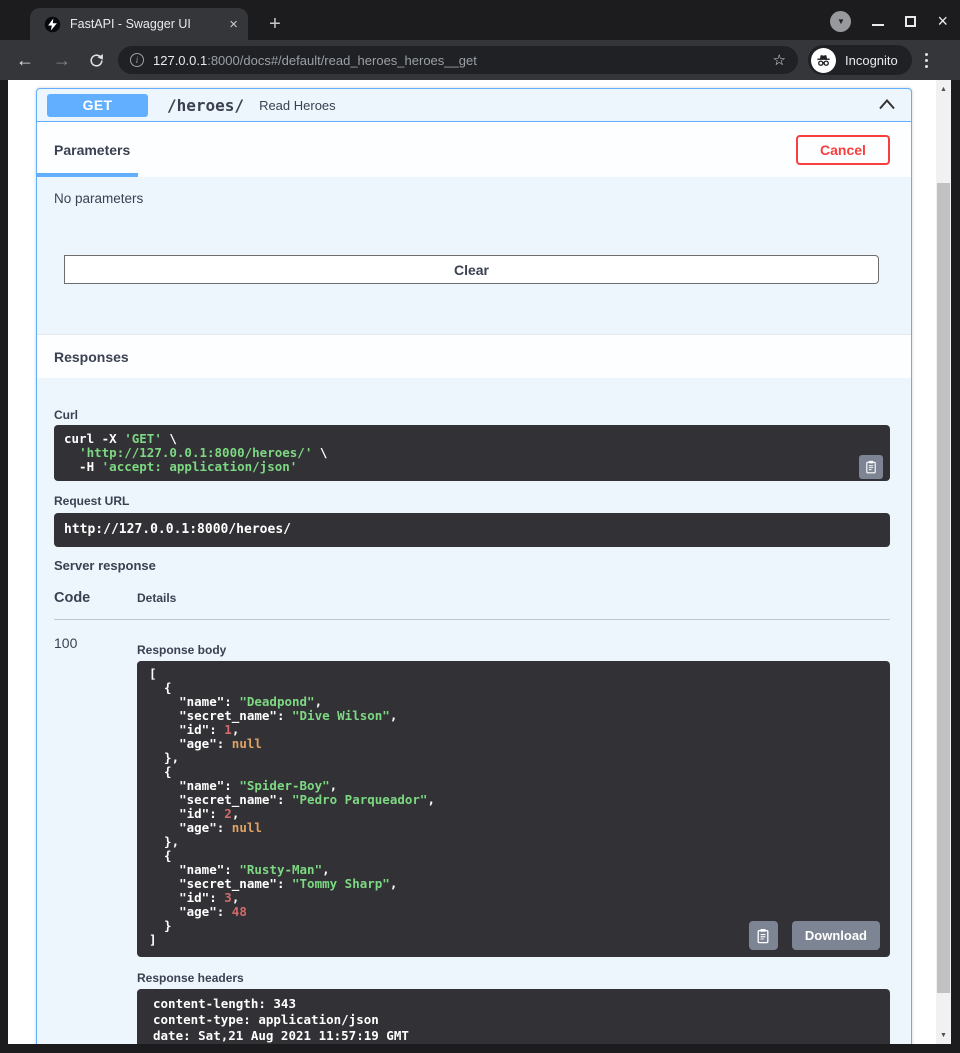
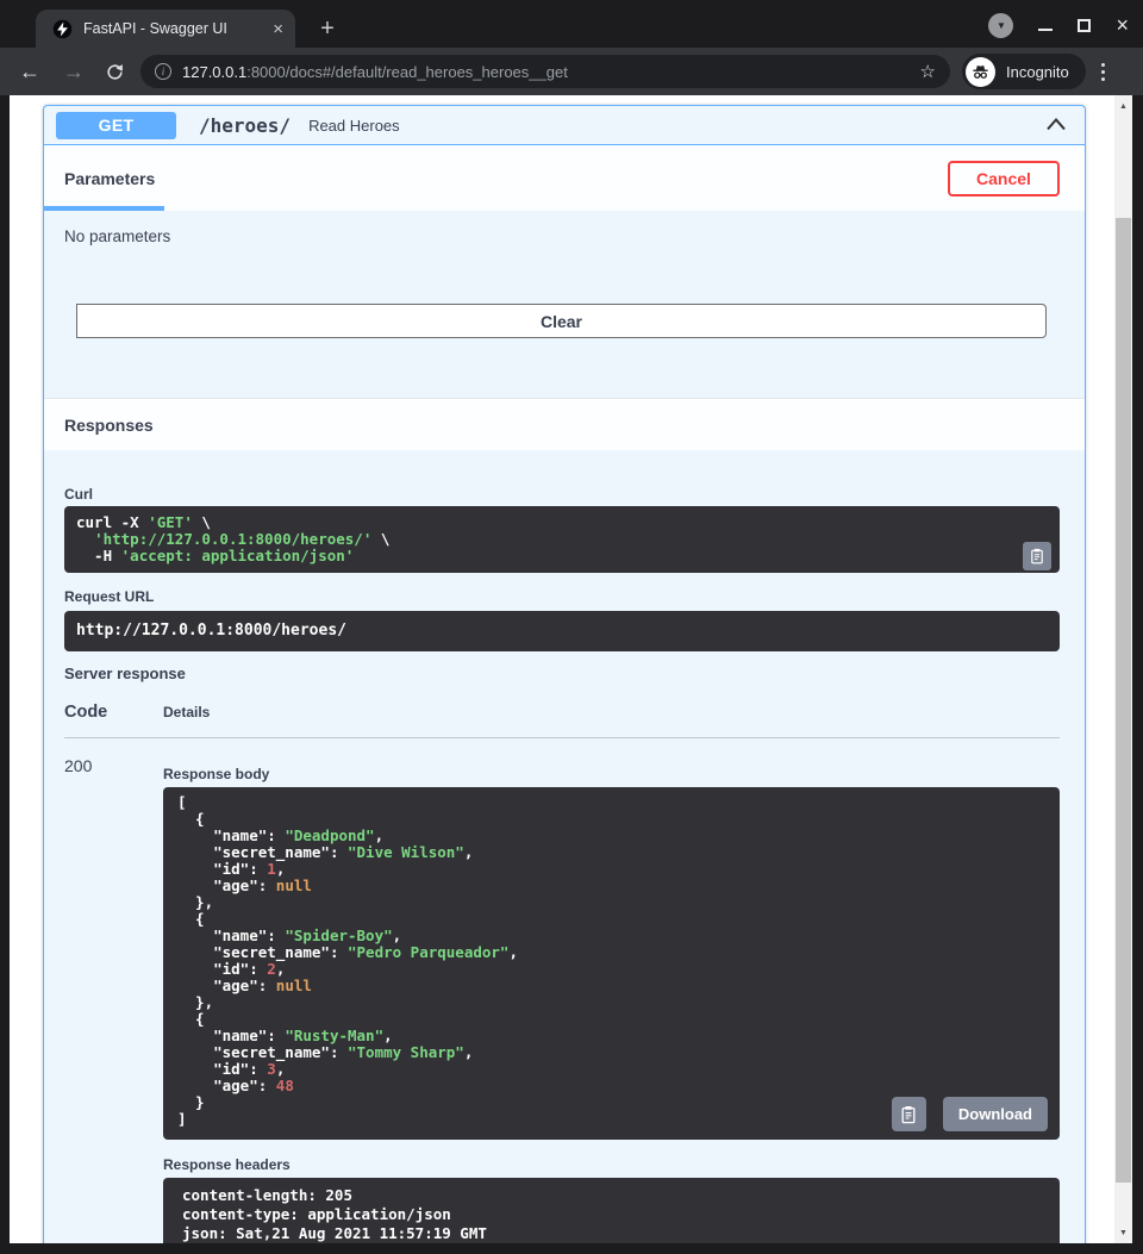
  FastAPI - Swagger UI
  ×
  +
  ▼
  ×
  ←
  →
  i
  127.0.0.1:8000/docs#/default/read_heroes_heroes__get
  ☆
  Incognito
  GET
  /heroes/
  Read Heroes
  Parameters
  Cancel
  No parameters
  Clear
  Responses
  Curl
  curl -X 'GET' \
  'http://127.0.0.1:8000/heroes/' \
  -H 'accept: application/json'
  Request URL
  http://127.0.0.1:8000/heroes/
  Server response
  Code
  Details
- 100
+ 200
  Response body
  [
  {
  "name": "Deadpond",
  "secret_name": "Dive Wilson",
  "id": 1,
  "age": null
  },
  {
  "name": "Spider-Boy",
  "secret_name": "Pedro Parqueador",
  "id": 2,
  "age": null
  },
  {
  "name": "Rusty-Man",
  "secret_name": "Tommy Sharp",
  "id": 3,
  "age": 48
  }
  ]
  Download
  Response headers
- content-length: 343
+ content-length: 205
  content-type: application/json
- date: Sat,21 Aug 2021 11:57:19 GMT
+ json: Sat,21 Aug 2021 11:57:19 GMT
